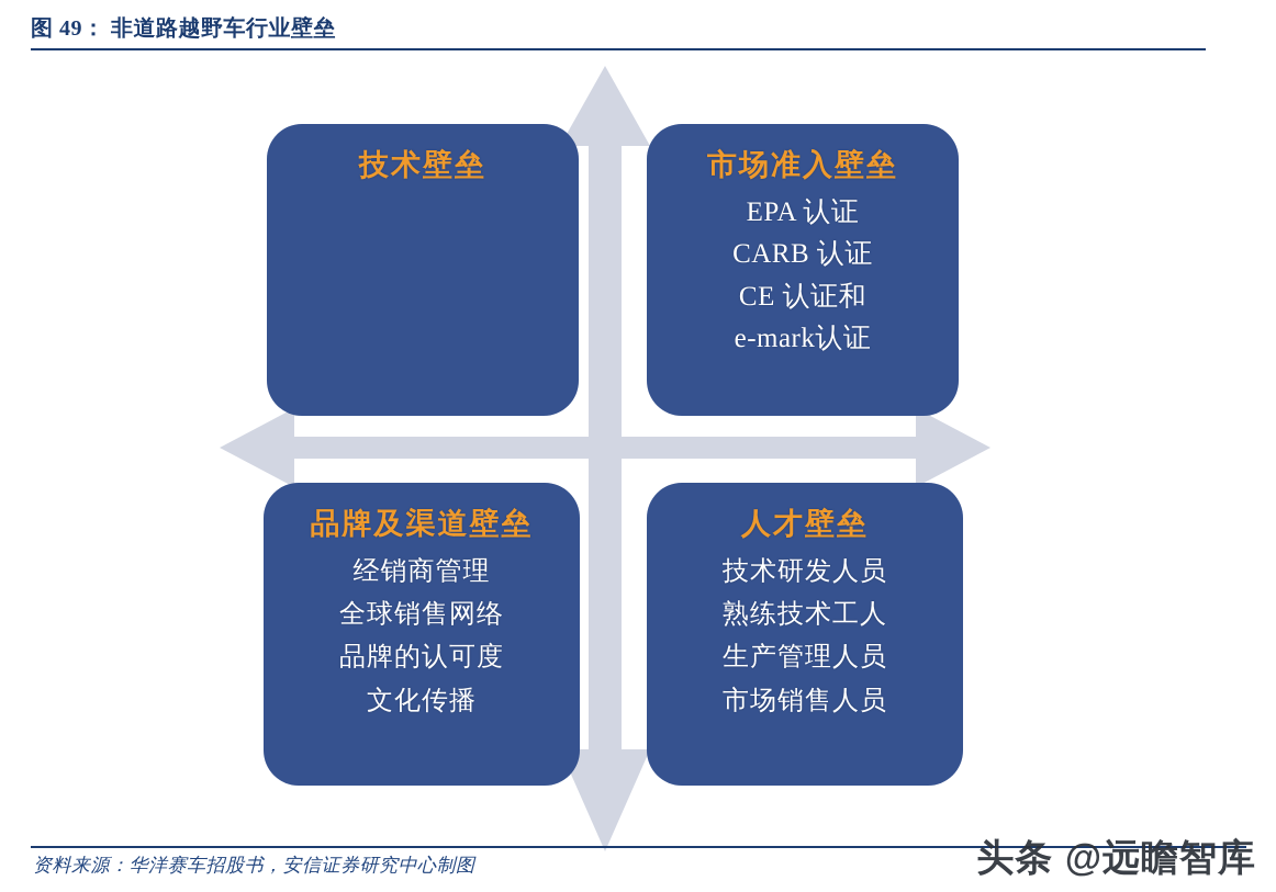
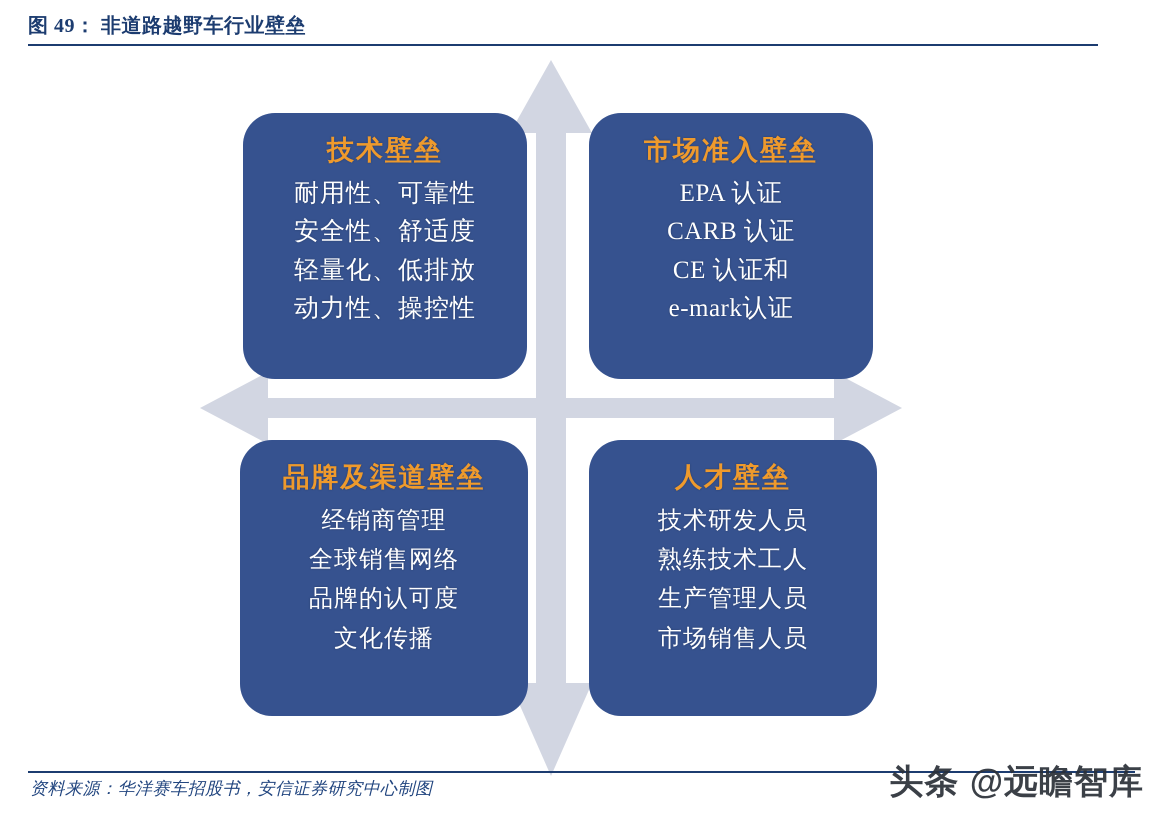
  图 49： 非道路越野车行业壁垒
  技术壁垒
+ 耐用性、可靠性
+ 安全性、舒适度
+ 轻量化、低排放
+ 动力性、操控性
  市场准入壁垒
  EPA 认证
  CARB 认证
  CE 认证和
  e-mark认证
  品牌及渠道壁垒
  经销商管理
  全球销售网络
  品牌的认可度
  文化传播
  人才壁垒
  技术研发人员
  熟练技术工人
  生产管理人员
  市场销售人员
  资料来源：华洋赛车招股书，安信证券研究中心制图
  头条 @远瞻智库
